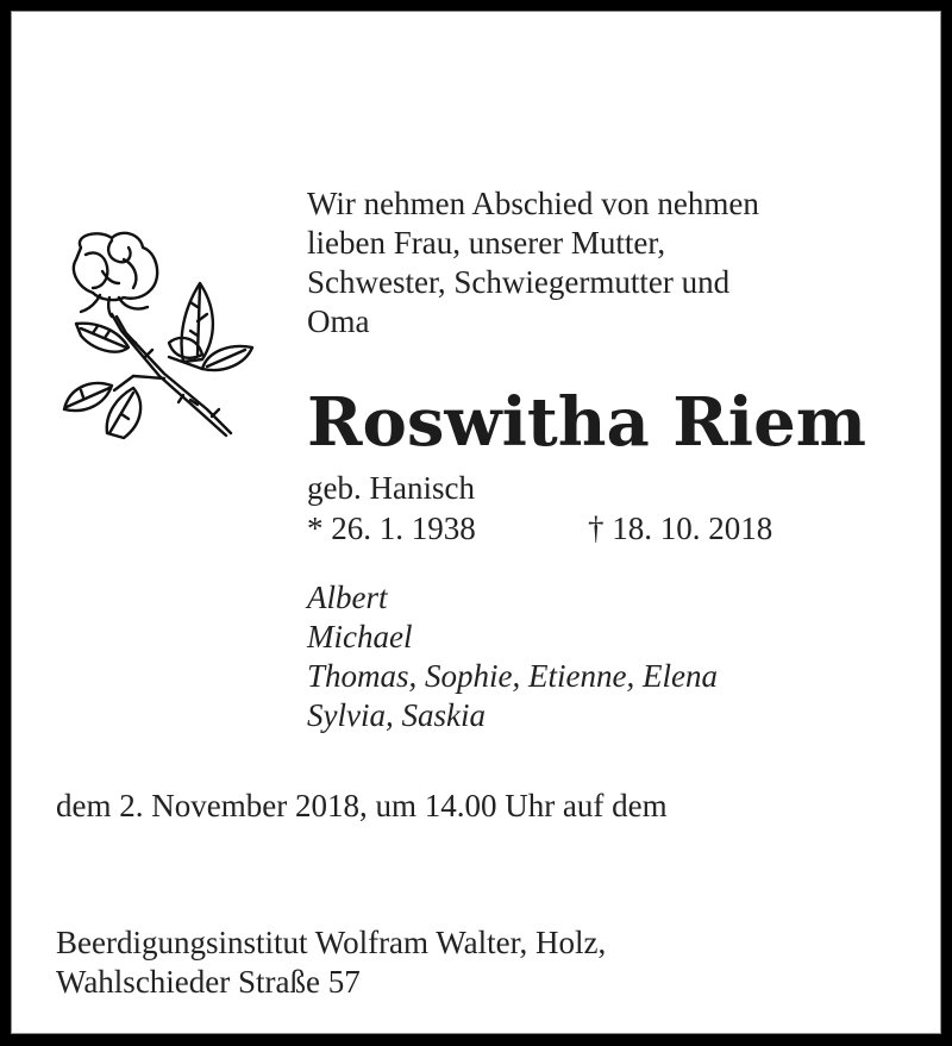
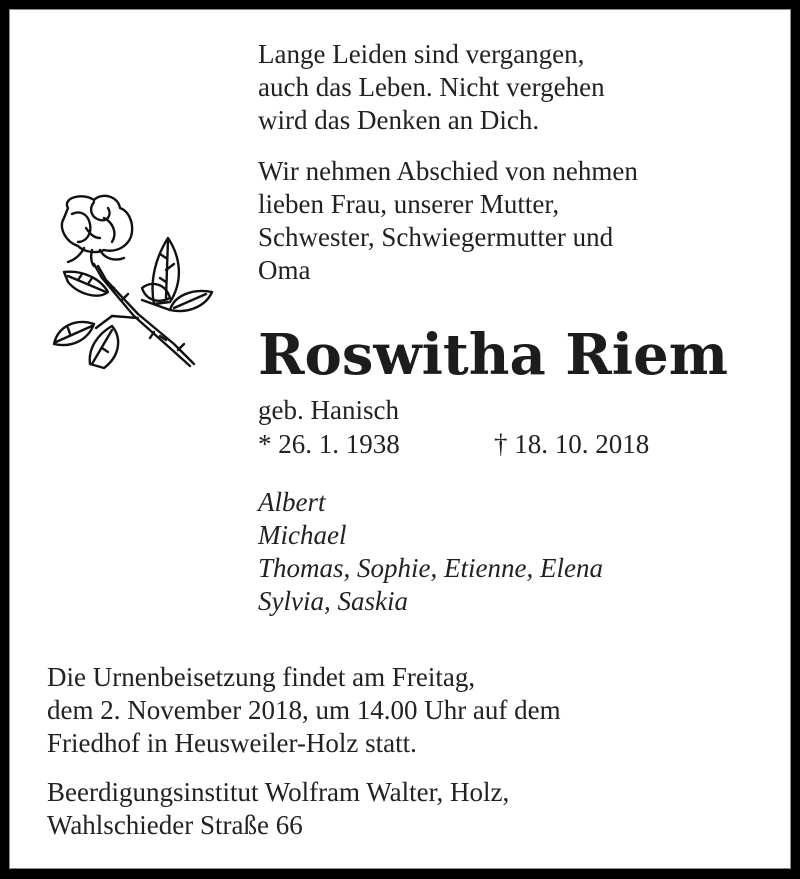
+ Lange Leiden sind vergangen,
+ auch das Leben. Nicht vergehen
+ wird das Denken an Dich.
  Wir nehmen Abschied von nehmen
  lieben Frau, unserer Mutter,
  Schwester, Schwiegermutter und
  Oma
  Roswitha Riem
  geb. Hanisch
  * 26. 1. 1938
  † 18. 10. 2018
  Albert
  Michael
  Thomas, Sophie, Etienne, Elena
  Sylvia, Saskia
+ Die Urnenbeisetzung findet am Freitag,
  dem 2. November 2018, um 14.00 Uhr auf dem
+ Friedhof in Heusweiler-Holz statt.
  Beerdigungsinstitut Wolfram Walter, Holz,
- Wahlschieder Straße 57
+ Wahlschieder Straße 66
